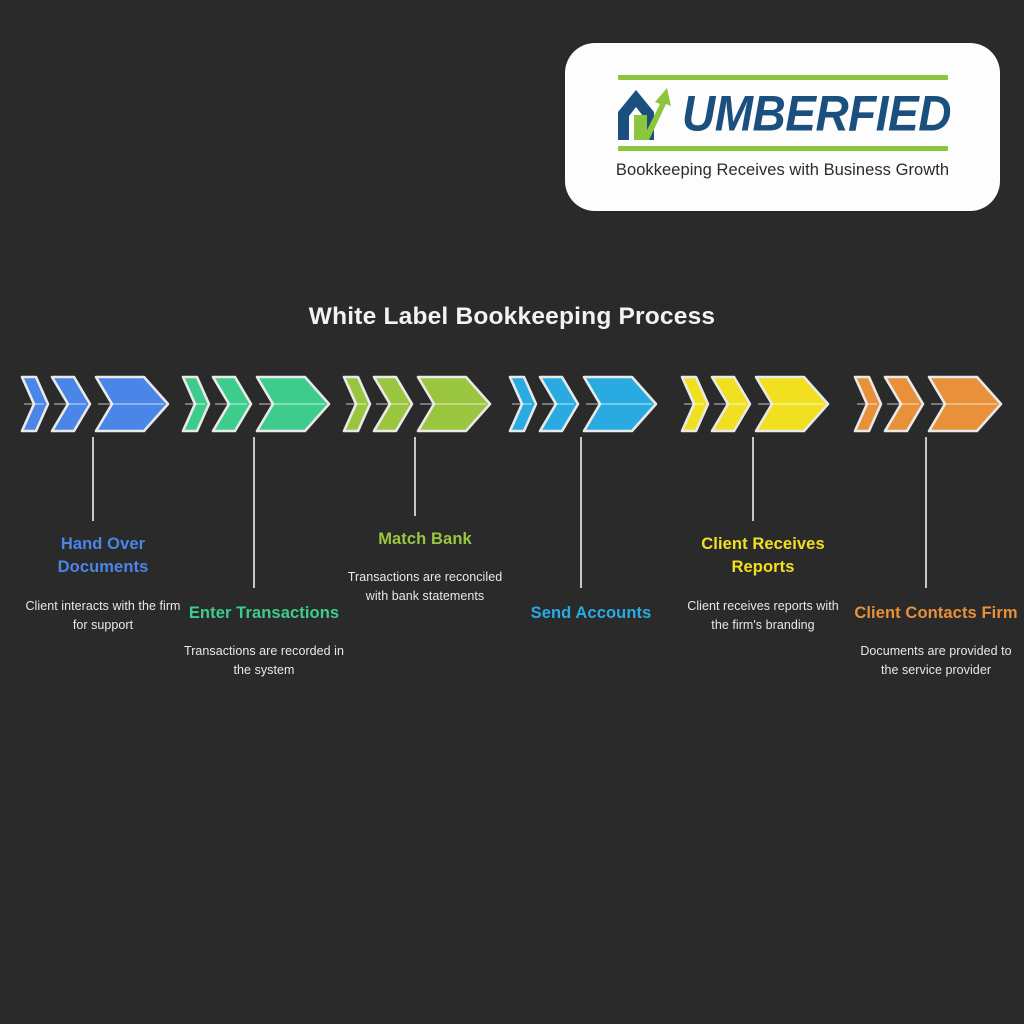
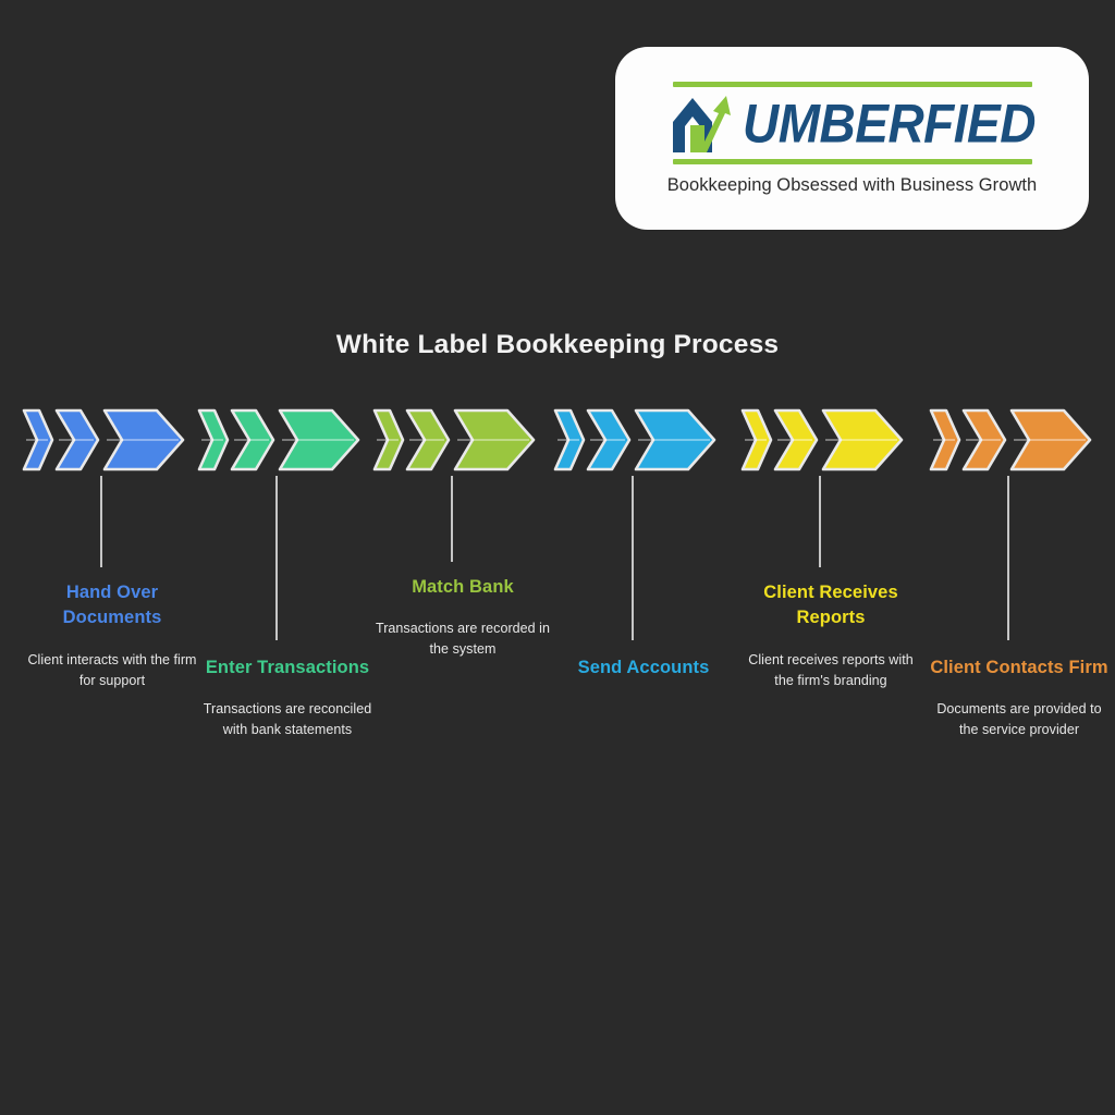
  UMBERFIED
- Bookkeeping Receives with Business Growth
+ Bookkeeping Obsessed with Business Growth
  White Label Bookkeeping Process
  Hand Over Documents
  Client interacts with the firm for support
  Enter Transactions
- Transactions are recorded in the system
+ Transactions are reconciled with bank statements
  Match Bank
- Transactions are reconciled with bank statements
+ Transactions are recorded in the system
  Send Accounts
  Client Receives Reports
  Client receives reports with the firm's branding
  Client Contacts Firm
  Documents are provided to the service provider
